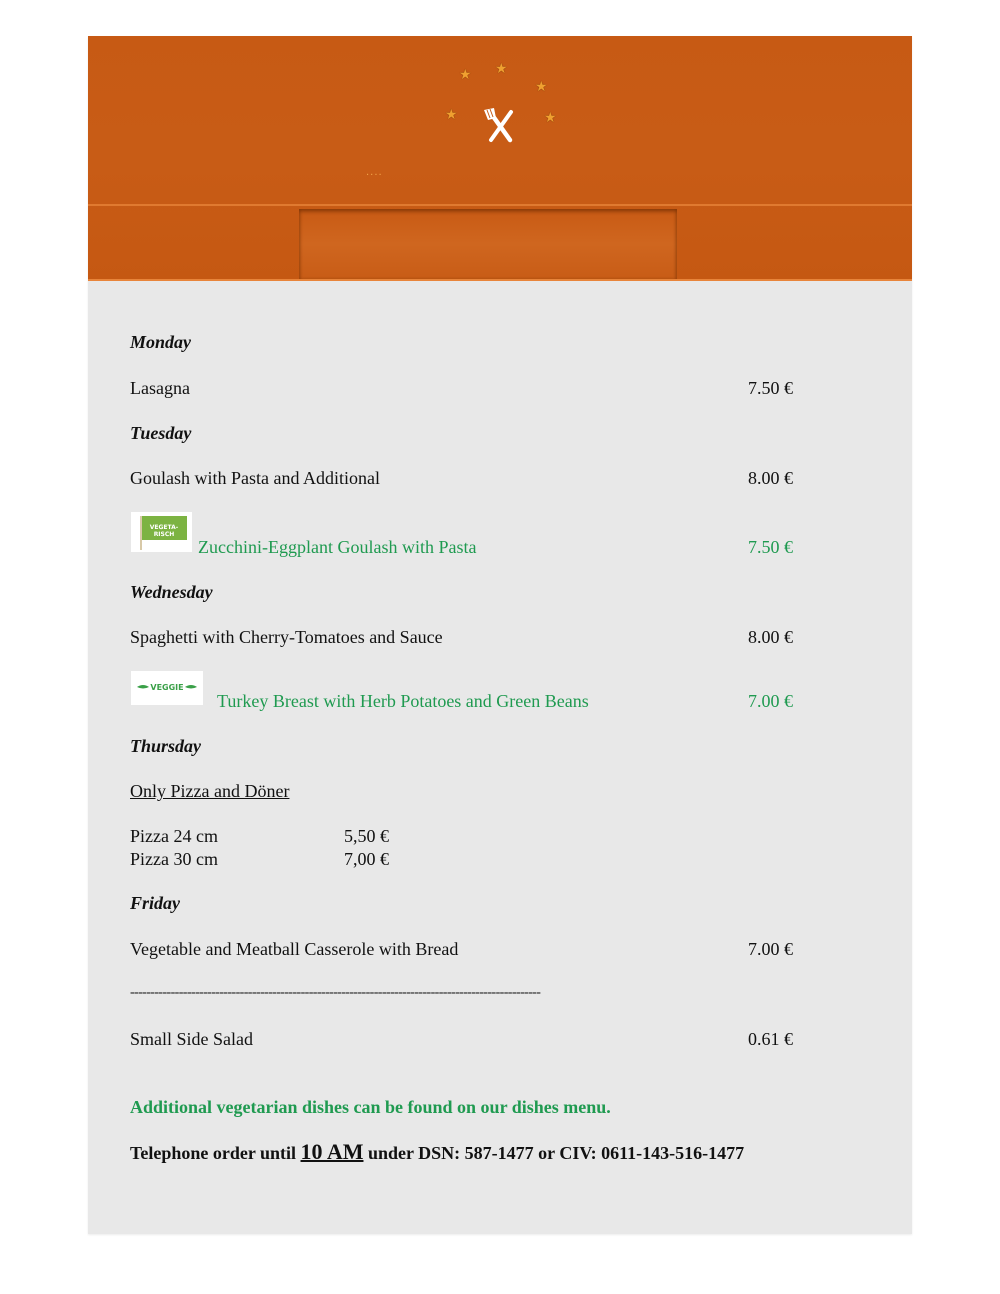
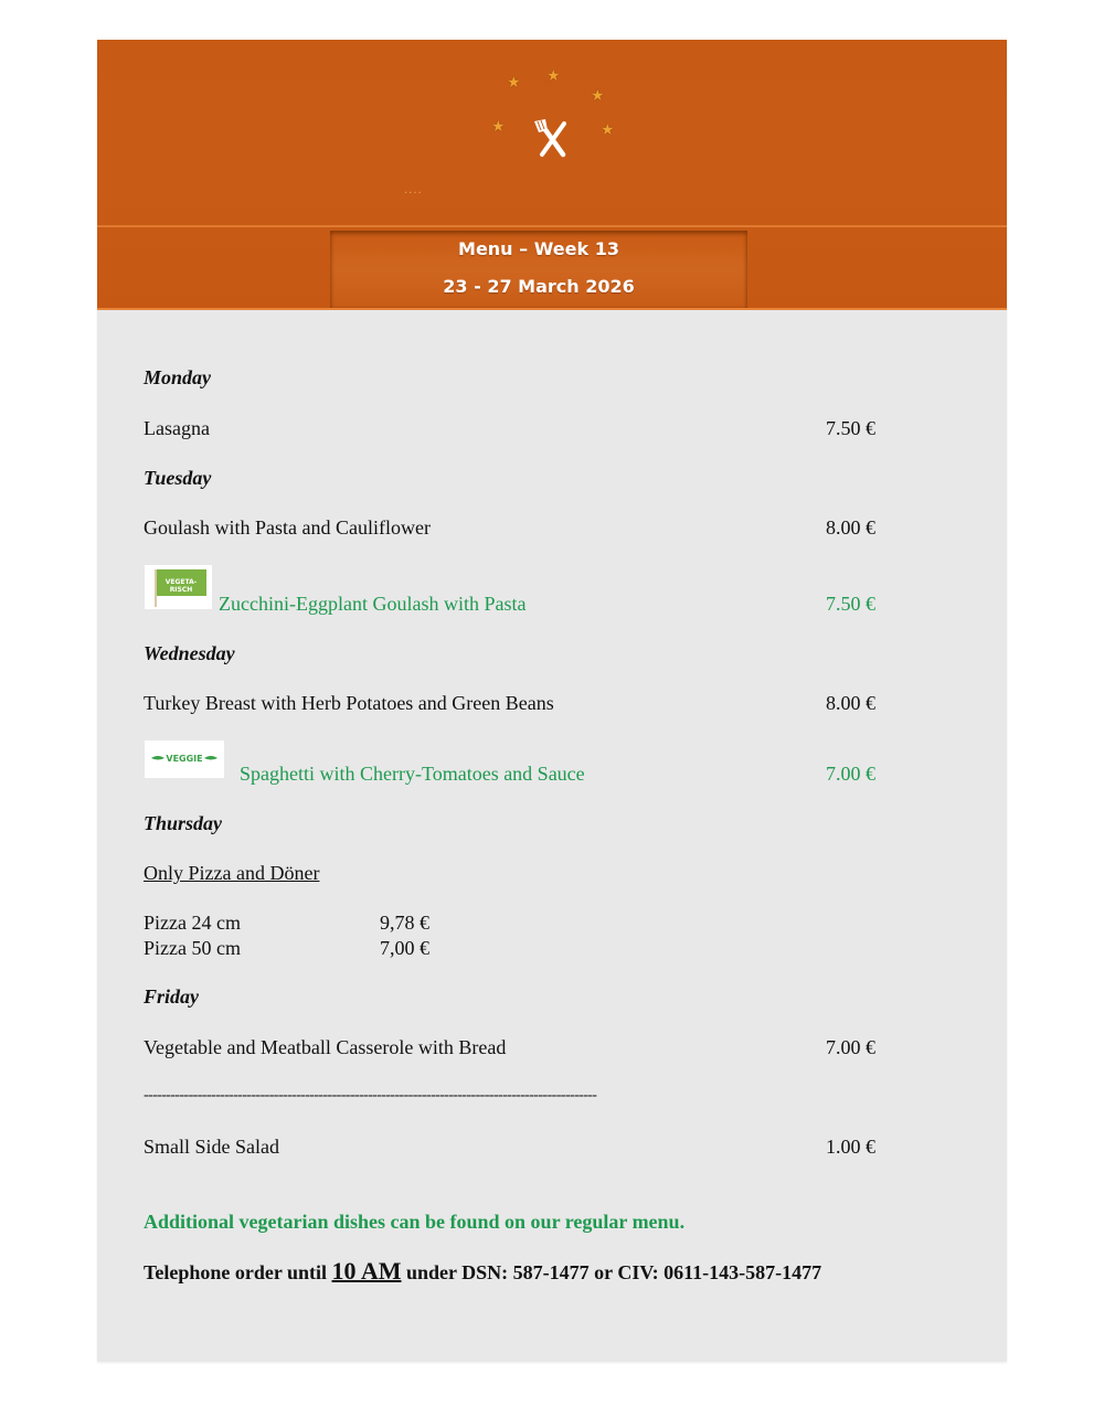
  ★
  ★
  ★
  ★
  ★
  ....
+ Menu – Week 13
+ 23 - 27 March 2026
  Monday
  Lasagna
  7.50 €
  Tuesday
- Goulash with Pasta and Additional
+ Goulash with Pasta and Cauliflower
  8.00 €
  Zucchini-Eggplant Goulash with Pasta
  7.50 €
  Wednesday
- Spaghetti with Cherry-Tomatoes and Sauce
+ Turkey Breast with Herb Potatoes and Green Beans
  8.00 €
  VEGGIE
- Turkey Breast with Herb Potatoes and Green Beans
+ Spaghetti with Cherry-Tomatoes and Sauce
  7.00 €
  Thursday
  Only Pizza and Döner
  Pizza 24 cm
- 5,50 €
+ 9,78 €
- Pizza 30 cm
+ Pizza 50 cm
  7,00 €
  Friday
  Vegetable and Meatball Casserole with Bread
  7.00 €
  -----------------------------------------------------------------------------------------------------
  Small Side Salad
- 0.61 €
+ 1.00 €
- Additional vegetarian dishes can be found on our dishes menu.
+ Additional vegetarian dishes can be found on our regular menu.
- Telephone order until 10 AM under DSN: 587-1477 or CIV: 0611-143-516-1477
+ Telephone order until 10 AM under DSN: 587-1477 or CIV: 0611-143-587-1477
